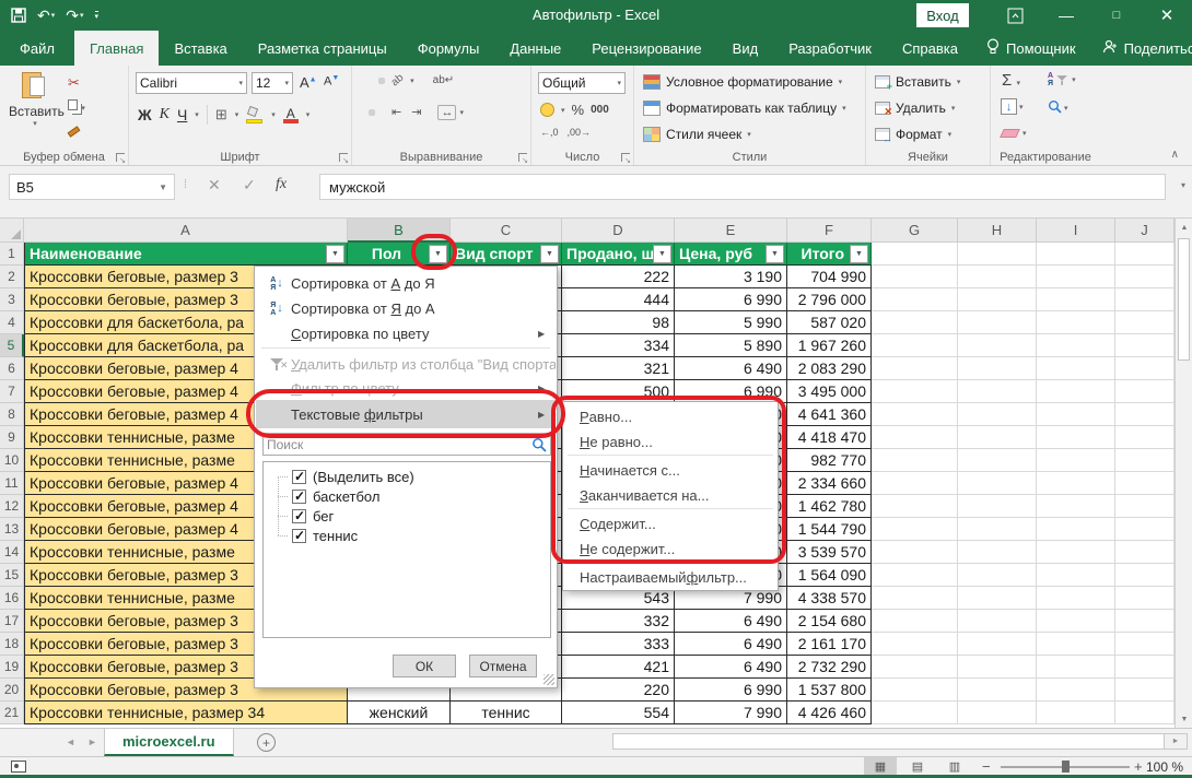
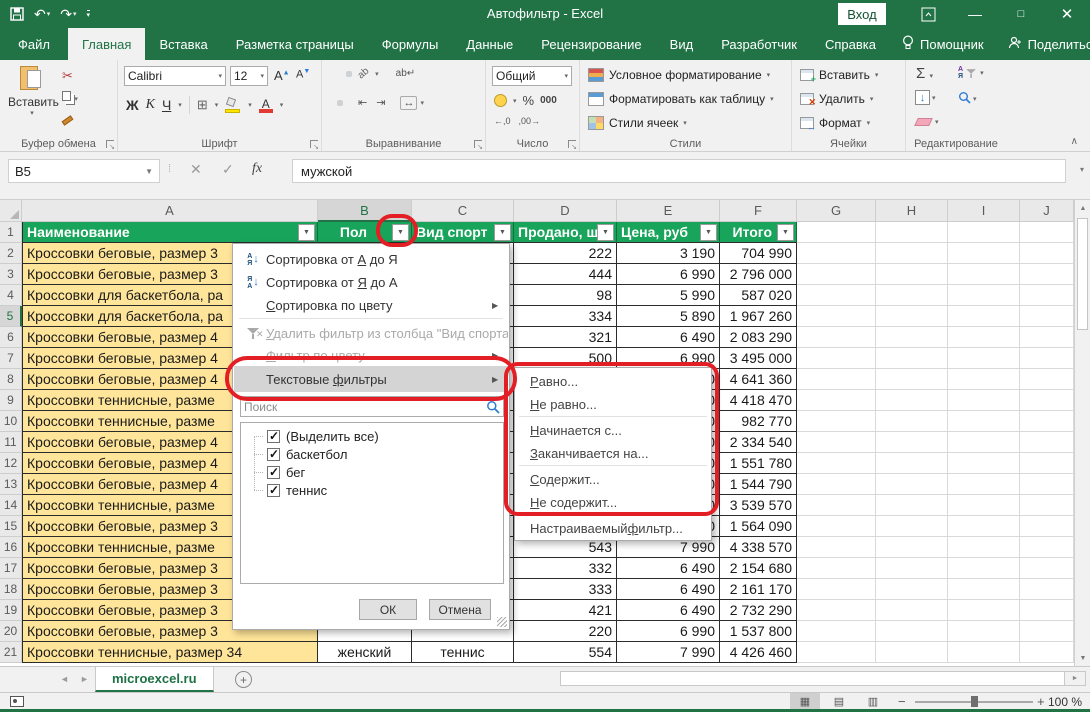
  ↶
  ↷
  Автофильтр - Excel
  Вход
  —
  □
  ✕
  Файл
  Главная
  Вставка
  Разметка страницы
  Формулы
  Данные
  Рецензирование
  Вид
  Разработчик
  Справка
  Помощник
  Поделитьс
  Вставить
  ✂
  Буфер обмена
  Calibri
  12
  Ж
  К
  Ч
  ⊞
  А
  Шрифт
  ab↵
  ⇤
  ⇥
  ↔
  Выравнивание
  Общий
  %
  000
  ←,0
  ,00→
  Число
  Условное форматирование
  Форматировать как таблицу
  Стили ячеек
  Стили
  +
  Вставить
  ✕
  Удалить
  ↔
  Формат
  Ячейки
  ↓
  Редактирование
  ∧
  B5
  ▼
  ⁞
  ✕
  ✓
  fx
  мужской
  ▾
  A
  B
  C
  D
  E
  F
  G
  H
  I
  J
  1
  Наименование
  Пол
  Вид спорт
  Продано, ш
  Цена, руб
  Итого
  2
  Кроссовки беговые, размер 3
  222
  3 190
  704 990
  3
  Кроссовки беговые, размер 3
  444
  6 990
  2 796 000
  4
  Кроссовки для баскетбола, ра
  98
  5 990
  587 020
  5
  Кроссовки для баскетбола, ра
  334
  5 890
  1 967 260
  6
  Кроссовки беговые, размер 4
  321
  6 490
  2 083 290
  7
  Кроссовки беговые, размер 4
  500
  6 990
  3 495 000
  8
  Кроссовки беговые, размер 4
  4 641 360
  9
  Кроссовки теннисные, разме
  4 418 470
  10
  Кроссовки теннисные, разме
  982 770
  11
  Кроссовки беговые, размер 4
- 2 334 660
+ 2 334 540
  12
  Кроссовки беговые, размер 4
- 1 462 780
+ 1 551 780
  13
  Кроссовки беговые, размер 4
  1 544 790
  14
  Кроссовки теннисные, разме
  3 539 570
  15
  Кроссовки беговые, размер 3
  1 564 090
  16
  Кроссовки теннисные, разме
  543
  7 990
  4 338 570
  17
  Кроссовки беговые, размер 3
  332
  6 490
  2 154 680
  18
  Кроссовки беговые, размер 3
  333
  6 490
  2 161 170
  19
  Кроссовки беговые, размер 3
  421
  6 490
  2 732 290
  20
  Кроссовки беговые, размер 3
  220
  6 990
  1 537 800
  21
  Кроссовки теннисные, размер 34
  женский
  теннис
  554
  7 990
  4 426 460
  Поиск
  (Выделить все)
  баскетбол
  бег
  теннис
  ОК
  Отмена
  ↓
  Сортировка от А до Я
  ↓
  Сортировка от Я до А
  Сортировка по цвету
  ▶
  ✕
  Удалить фильтр из столбца "Вид спорта
  Фильтр по цвету
  ▶
  Текстовые фильтры
  ▶
  Р
  авно...
  Н
  е равно...
  Н
  ачинается с...
  З
  аканчивается на...
  С
  одержит...
  Н
  е содержит...
  Настраиваемый
  ф
  ильтр...
  ◄
  ►
  microexcel.ru
  +
  ▦
  ▤
  ▥
  −
  +
  100 %
